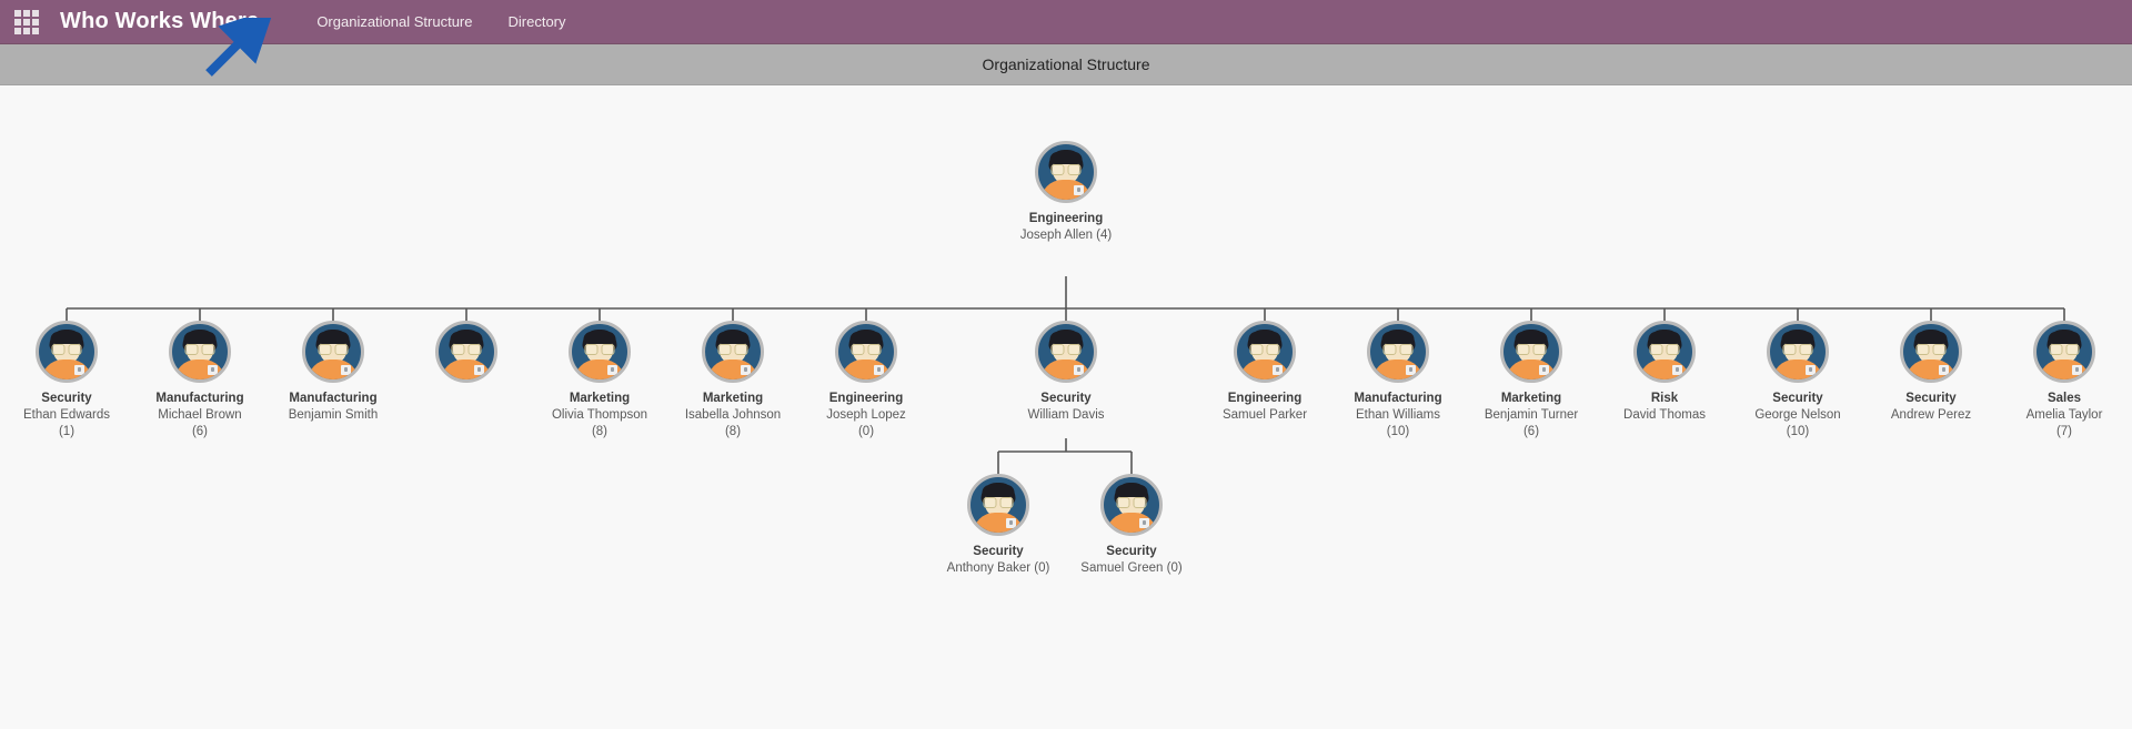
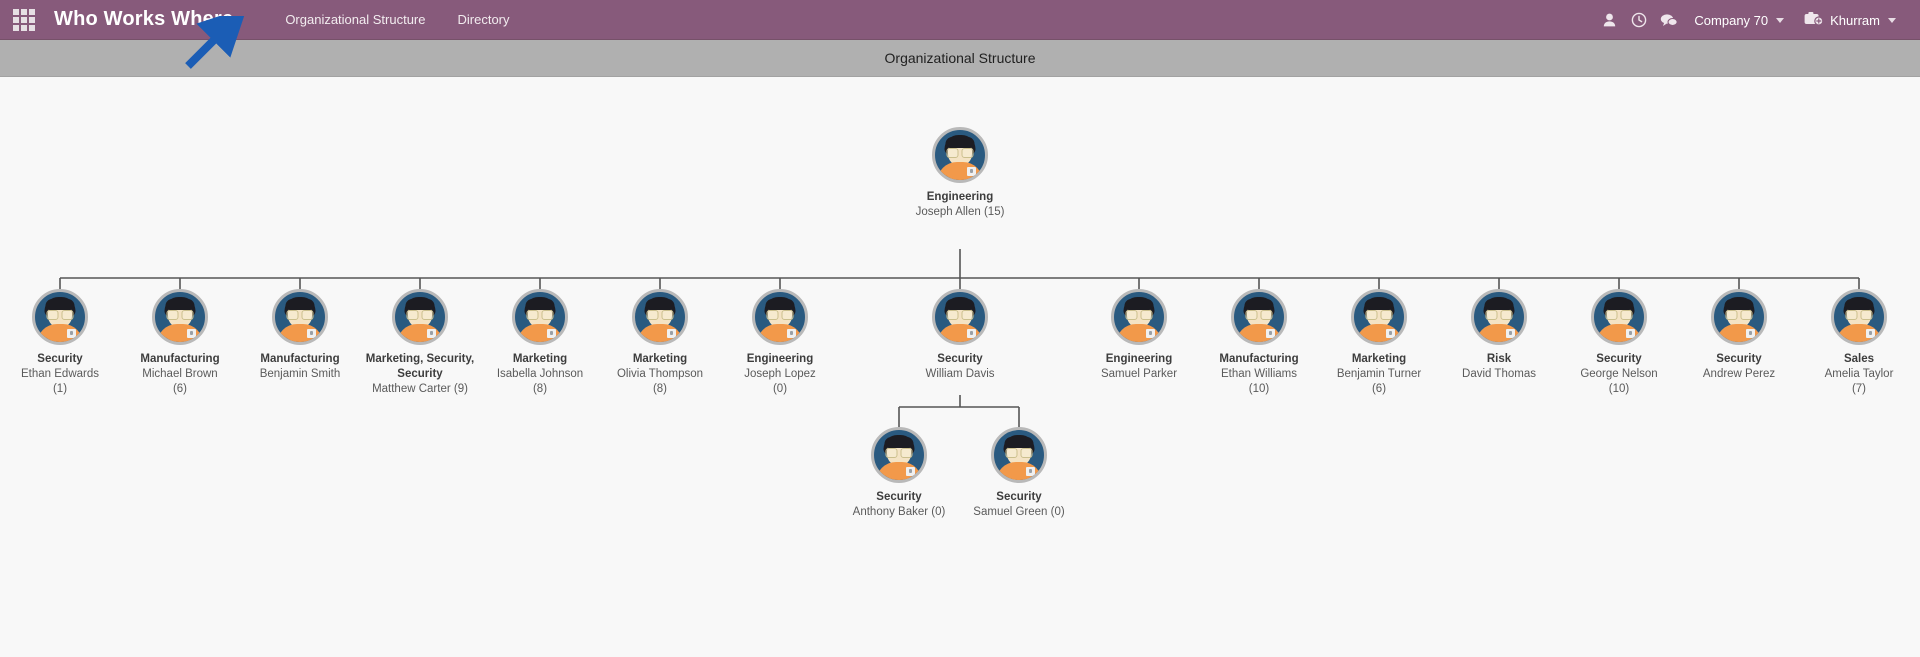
  Who Works Where
  Organizational Structure
  Directory
+ Company 70
+ Khurram
  Organizational Structure
  Engineering
- Joseph Allen (4)
+ Joseph Allen (15)
  Security
  Ethan Edwards
  (1)
  Manufacturing
  Michael Brown
  (6)
  Manufacturing
  Benjamin Smith
+ Marketing, Security, Security
+ Matthew Carter (9)
  Marketing
- Olivia Thompson
+ Isabella Johnson
  (8)
  Marketing
- Isabella Johnson
+ Olivia Thompson
  (8)
  Engineering
  Joseph Lopez
  (0)
  Security
  William Davis
  Engineering
  Samuel Parker
  Manufacturing
  Ethan Williams
  (10)
  Marketing
  Benjamin Turner
  (6)
  Risk
  David Thomas
  Security
  George Nelson
  (10)
  Security
  Andrew Perez
  Sales
  Amelia Taylor
  (7)
  Security
  Anthony Baker (0)
  Security
  Samuel Green (0)
